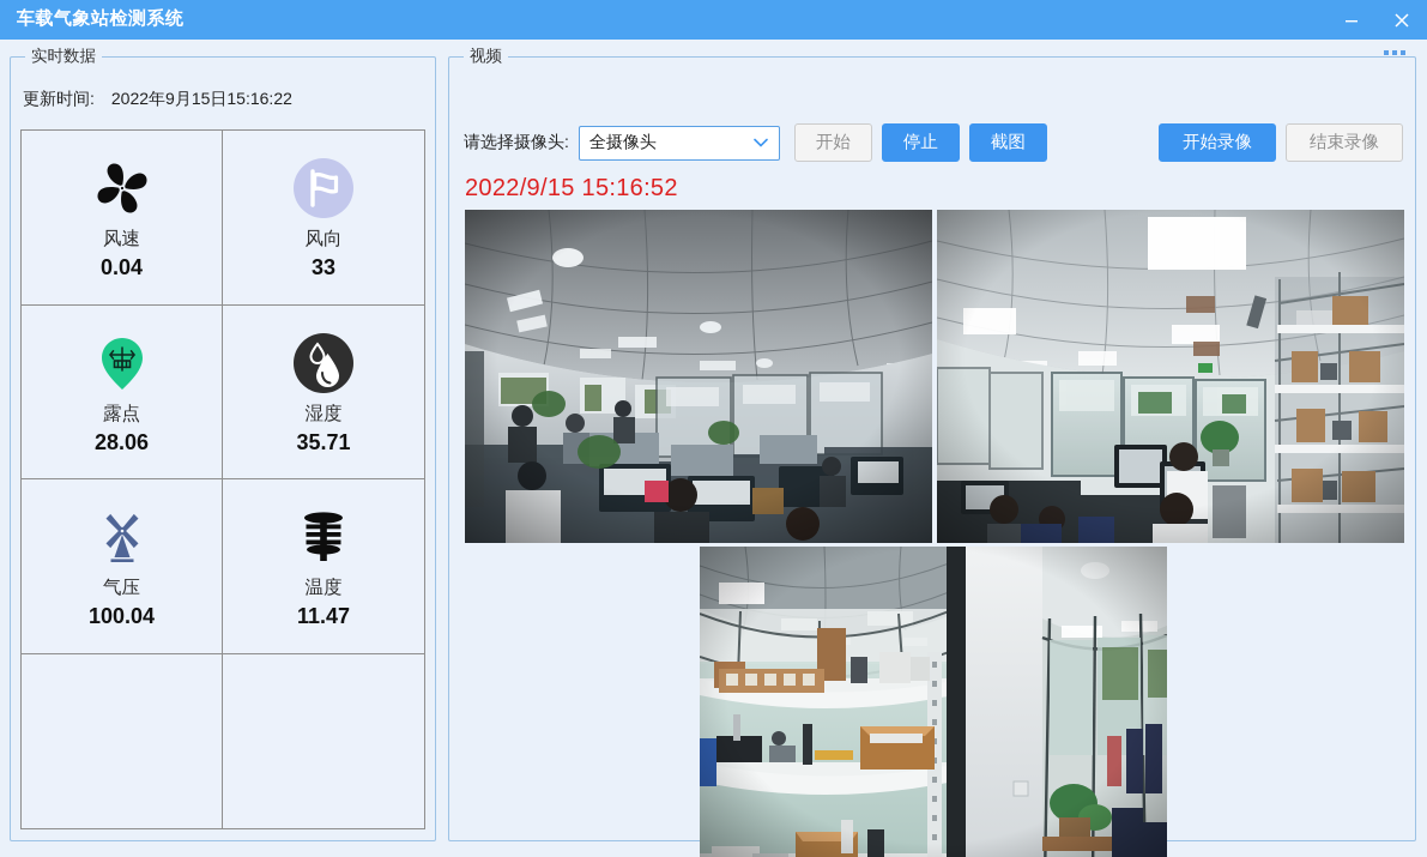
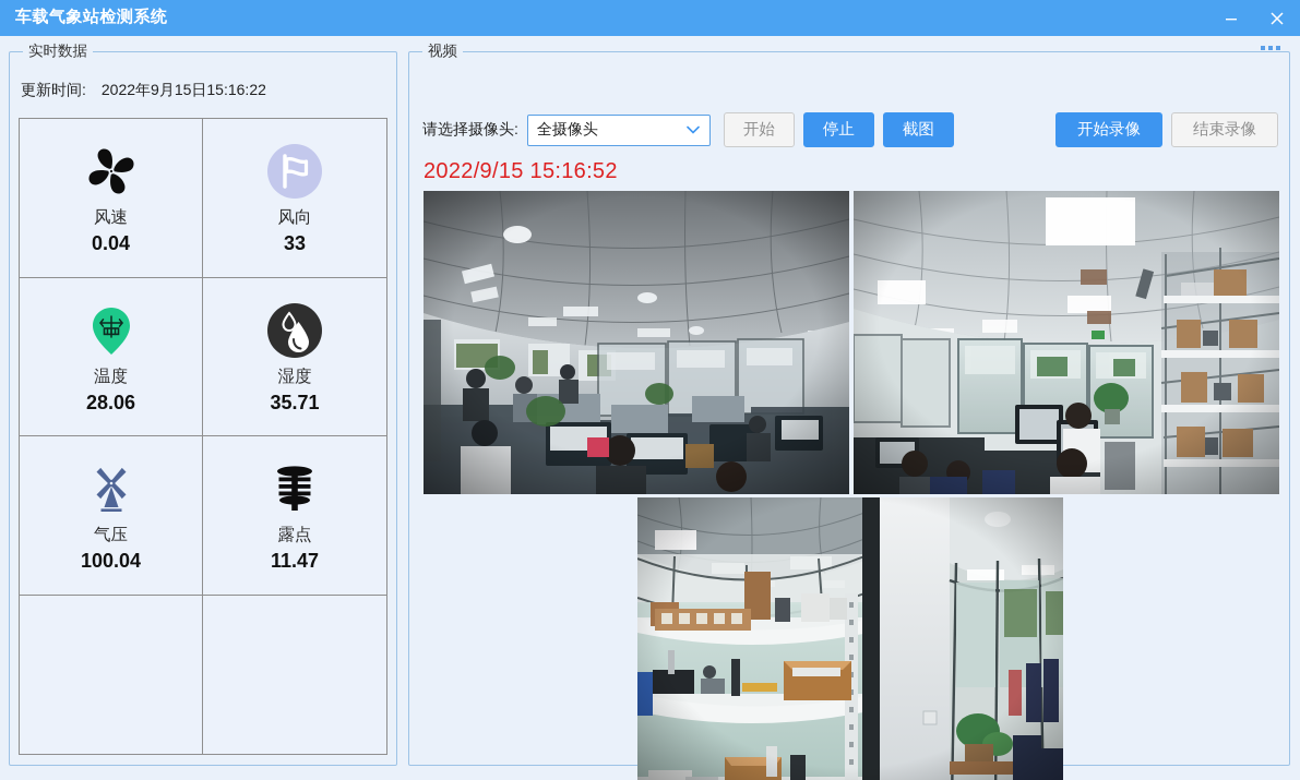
  车载气象站检测系统
  实时数据
  更新时间:
  2022年9月15日15:16:22
  风速
  0.04
  风向
  33
- 露点
+ 温度
  28.06
  湿度
  35.71
  气压
  100.04
- 温度
+ 露点
  11.47
  视频
  请选择摄像头:
  全摄像头
  开始
  停止
  截图
  开始录像
  结束录像
  2022/9/15 15:16:52
